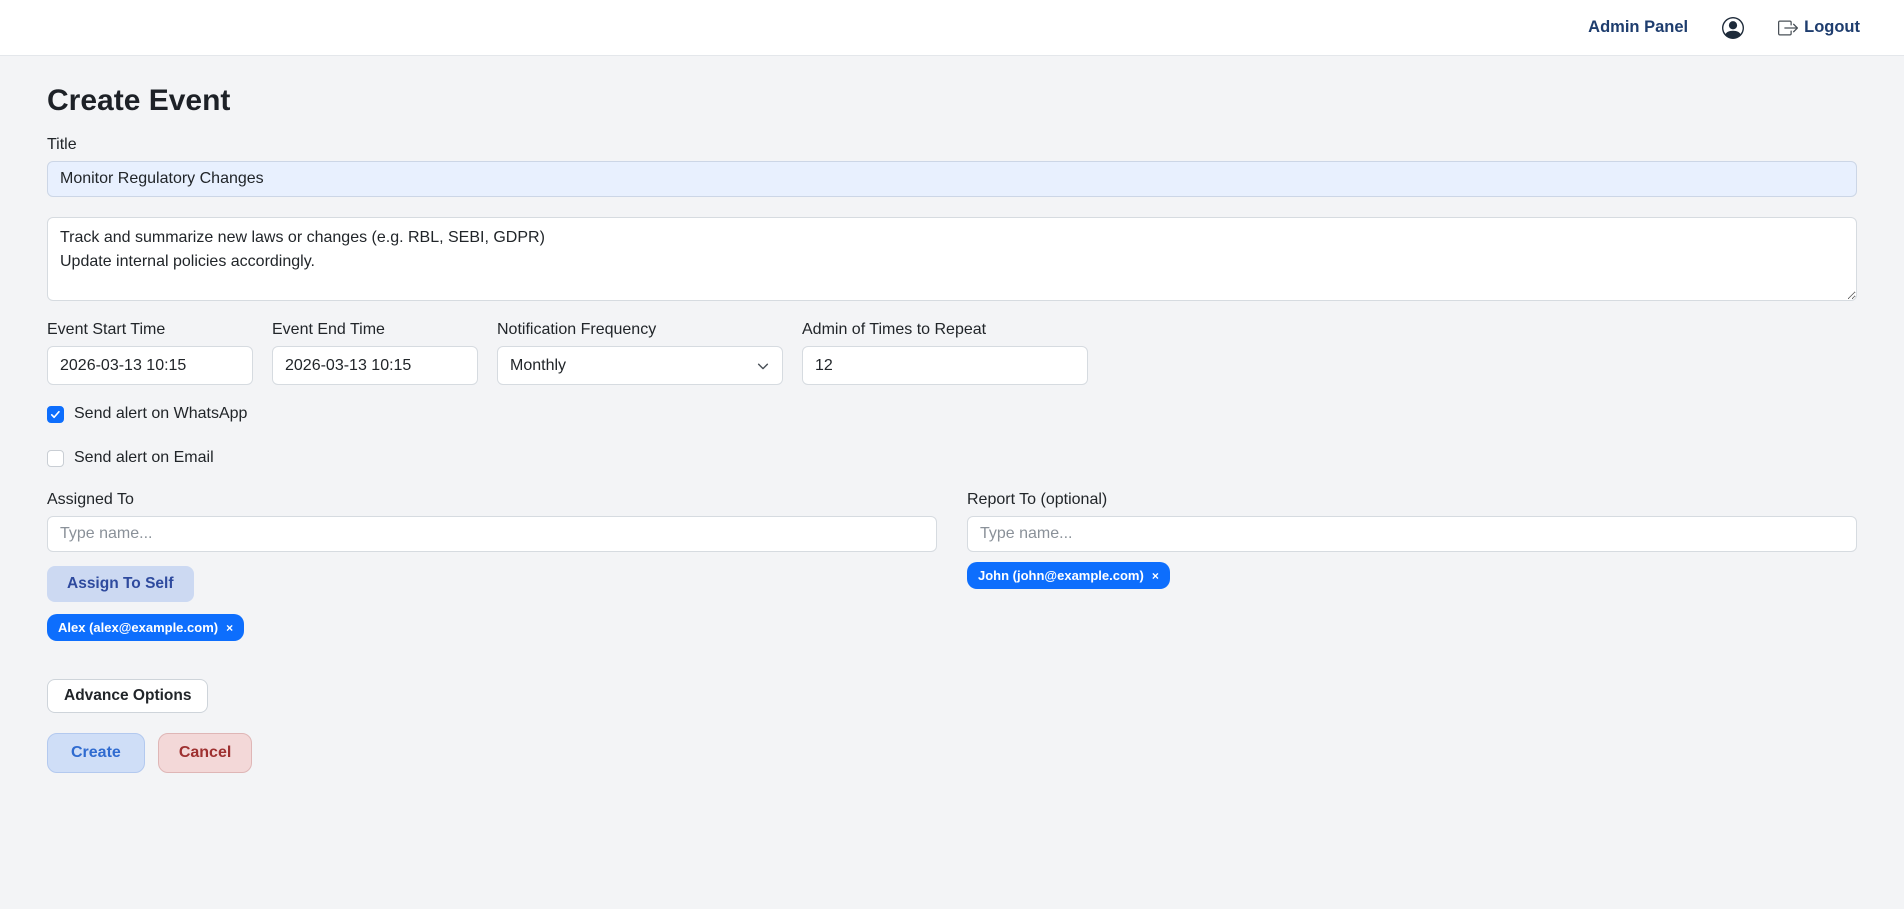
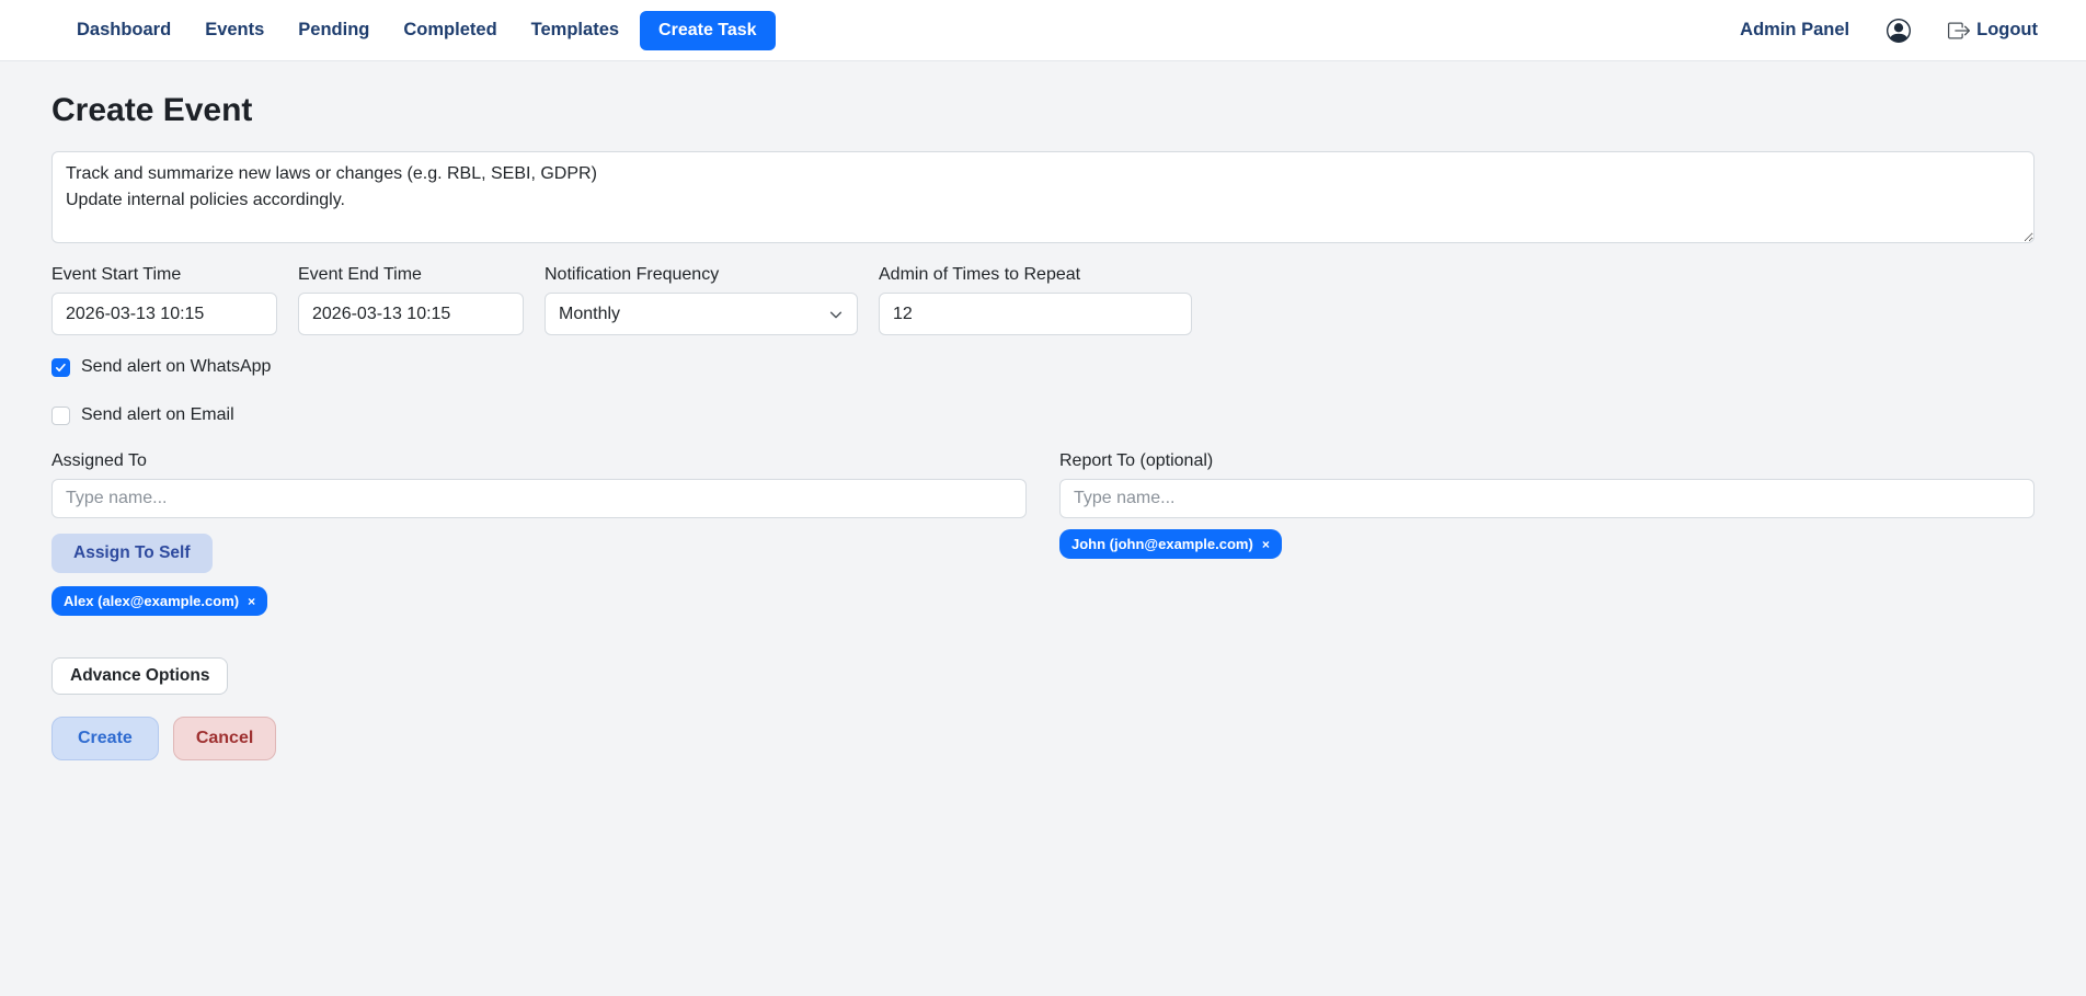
+ Dashboard
+ Events
+ Pending
+ Completed
+ Templates
+ Create Task
  Admin Panel
  Logout
  Create Event
- Title
- Monitor Regulatory Changes
  Track and summarize new laws or changes (e.g. RBL, SEBI, GDPR)
  Update internal policies accordingly.
  Event Start Time
  2026-03-13 10:15
  Event End Time
  2026-03-13 10:15
  Notification Frequency
  Monthly
  Admin of Times to Repeat
  12
  Send alert on WhatsApp
  Send alert on Email
  Assigned To
  Type name...
  Assign To Self
  Alex (alex@example.com)
  ×
  Report To (optional)
  Type name...
  John (john@example.com)
  ×
  Advance Options
  Create
  Cancel
